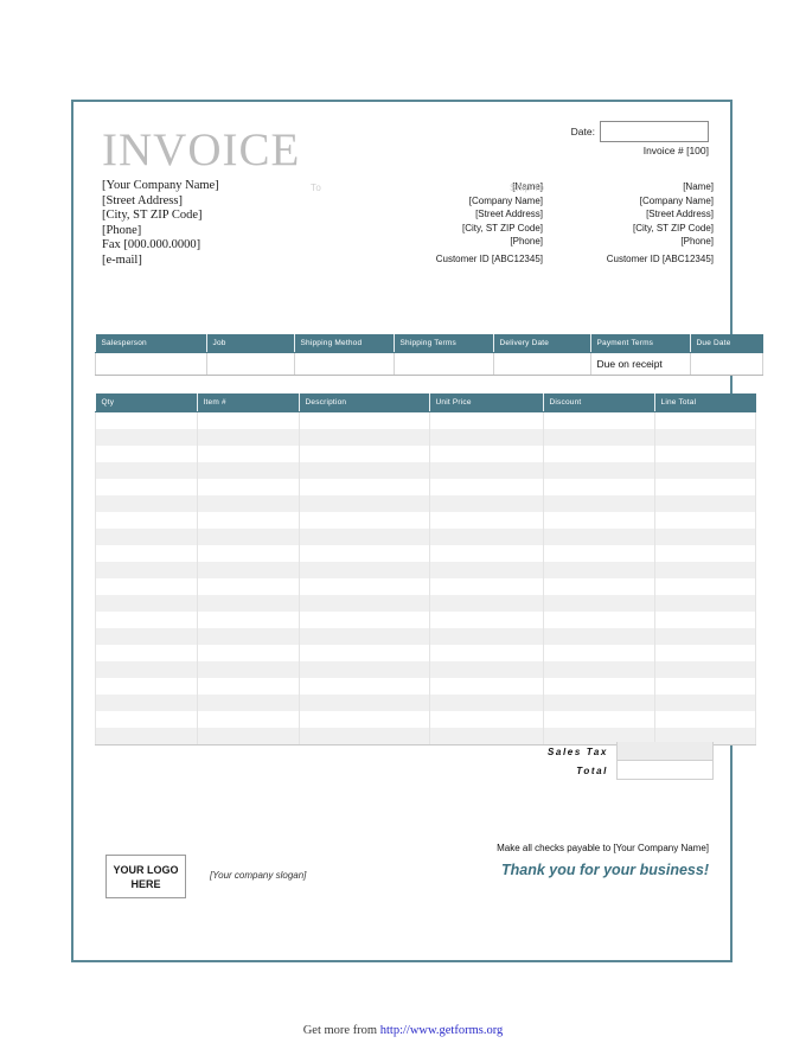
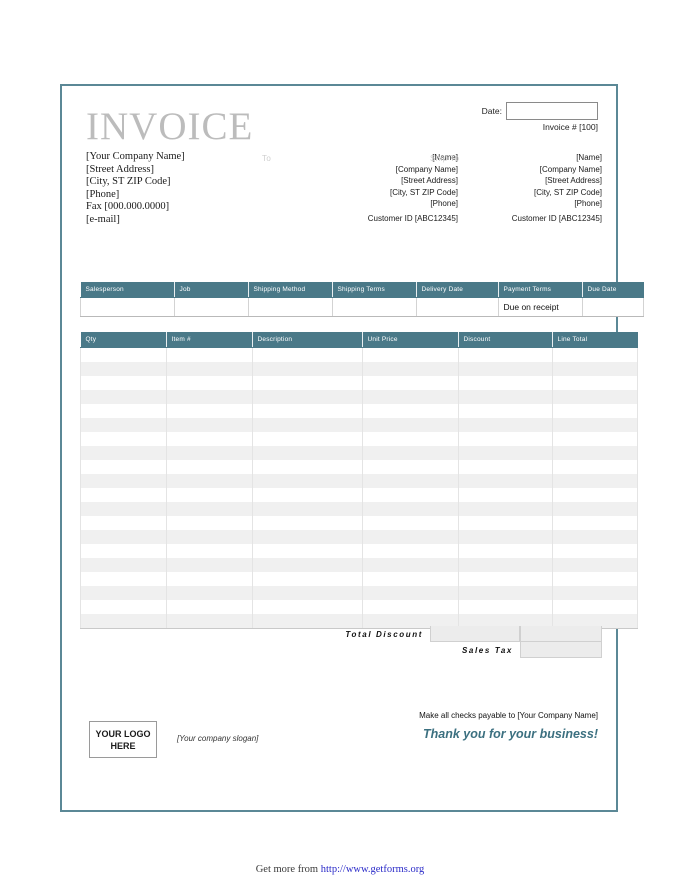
  INVOICE
  Date:
  Invoice # [100]
  [Your Company Name]
  [Street Address]
  [City, ST ZIP Code]
  [Phone]
  Fax [000.000.0000]
  [e-mail]
  To
  [Name]
  [Company Name]
  [Street Address]
  [City, ST ZIP Code]
  [Phone]
  Customer ID [ABC12345]
  Ship To
  [Name]
  [Company Name]
  [Street Address]
  [City, ST ZIP Code]
  [Phone]
  Customer ID [ABC12345]
  					Due on receipt
+ Total Discount
  Sales Tax
- Total
  YOUR LOGO
  HERE
  [Your company slogan]
  Make all checks payable to [Your Company Name]
  Thank you for your business!
  Get more from http://www.getforms.org
